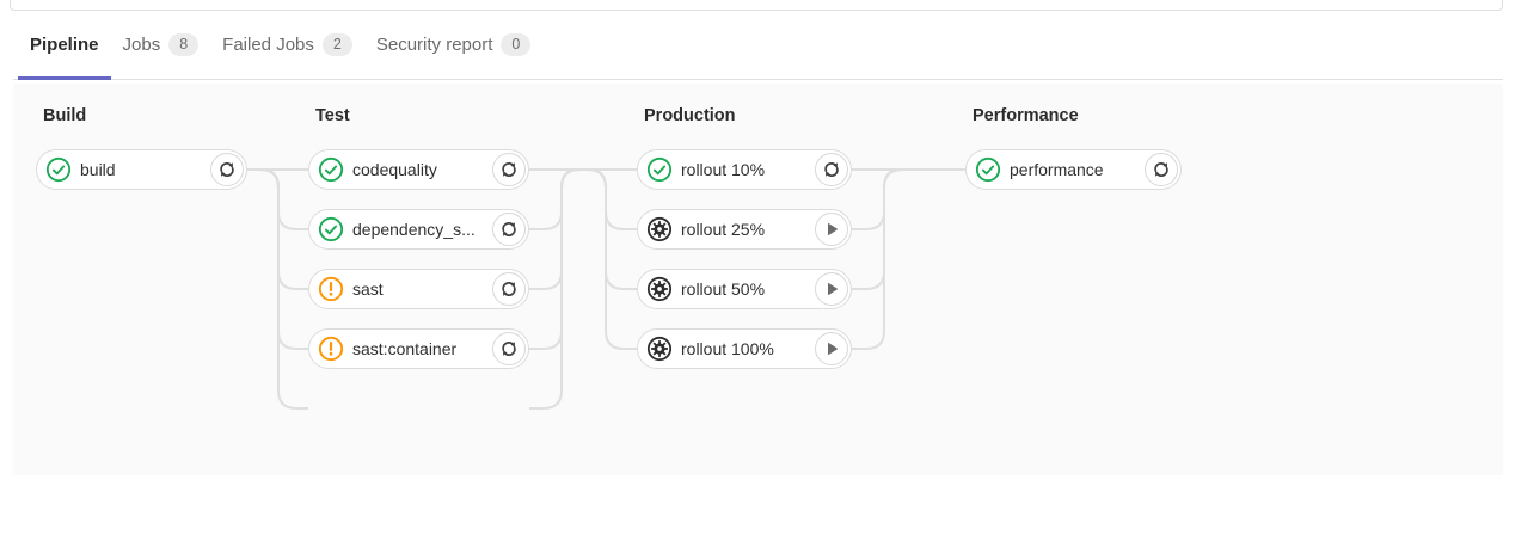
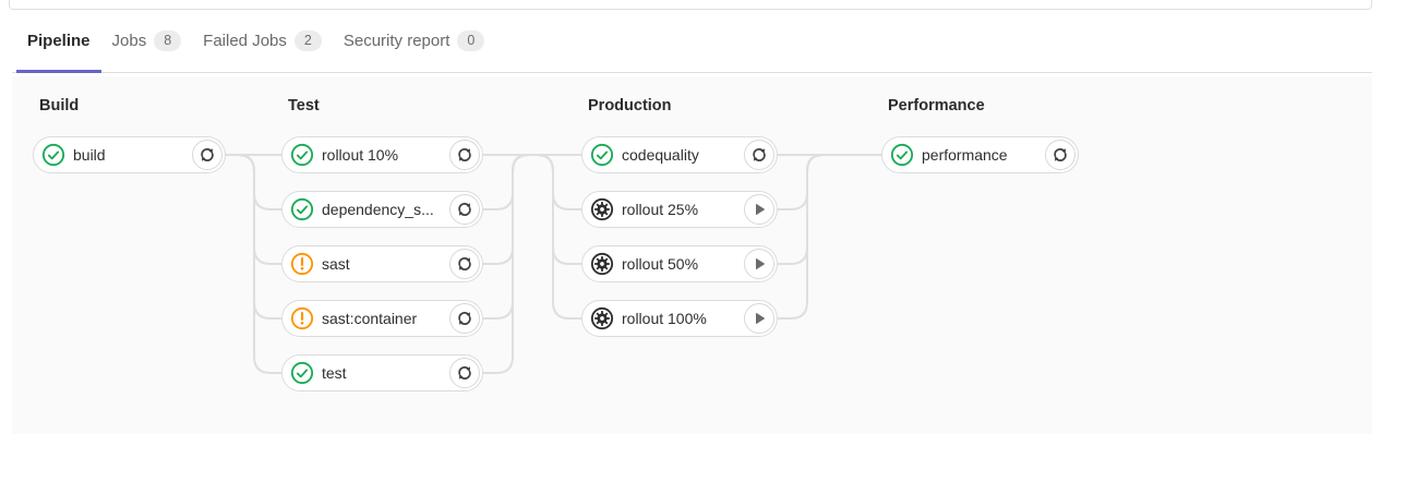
  Pipeline
  Jobs
  8
  Failed Jobs
  2
  Security report
  0
  Build
  build
  Test
- codequality
+ rollout 10%
  dependency_s...
  sast
  sast:container
+ test
  Production
- rollout 10%
+ codequality
  rollout 25%
  rollout 50%
  rollout 100%
  Performance
  performance
